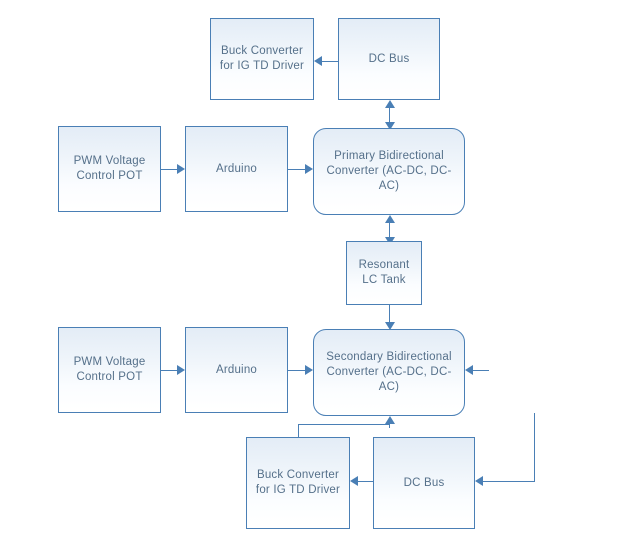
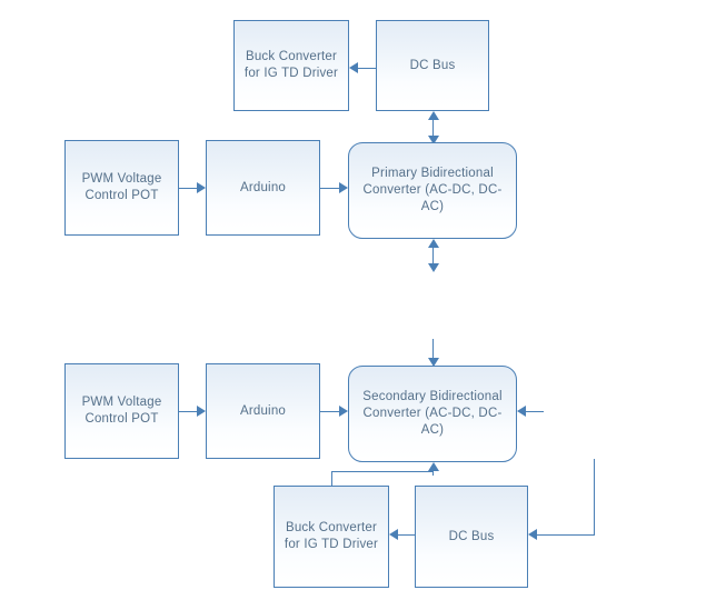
  Buck Converter
  for IG TD Driver
  DC Bus
  PWM Voltage
  Control POT
  Arduino
  Primary Bidirectional
  Converter (AC-DC, DC-AC)
- Resonant
- LC Tank
  PWM Voltage
  Control POT
  Arduino
  Secondary Bidirectional
  Converter (AC-DC, DC-AC)
  Buck Converter
  for IG TD Driver
  DC Bus
